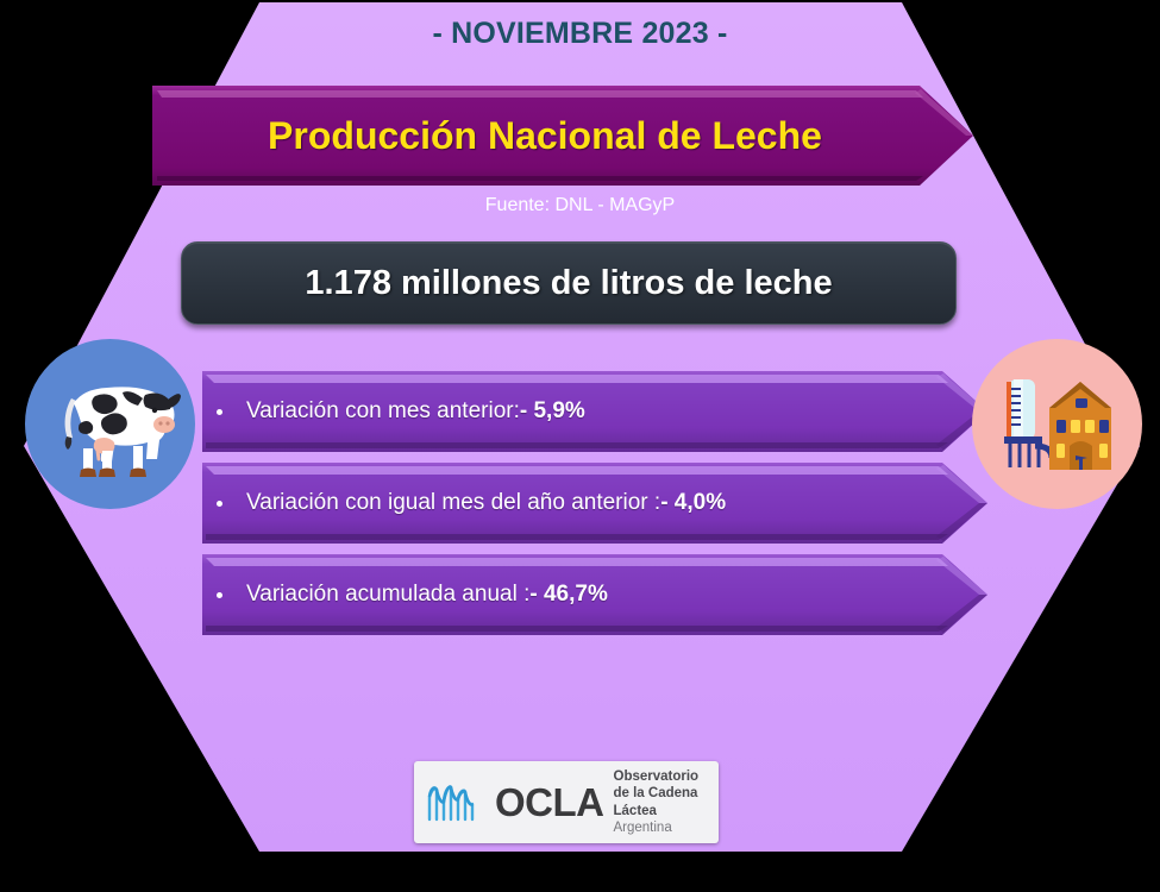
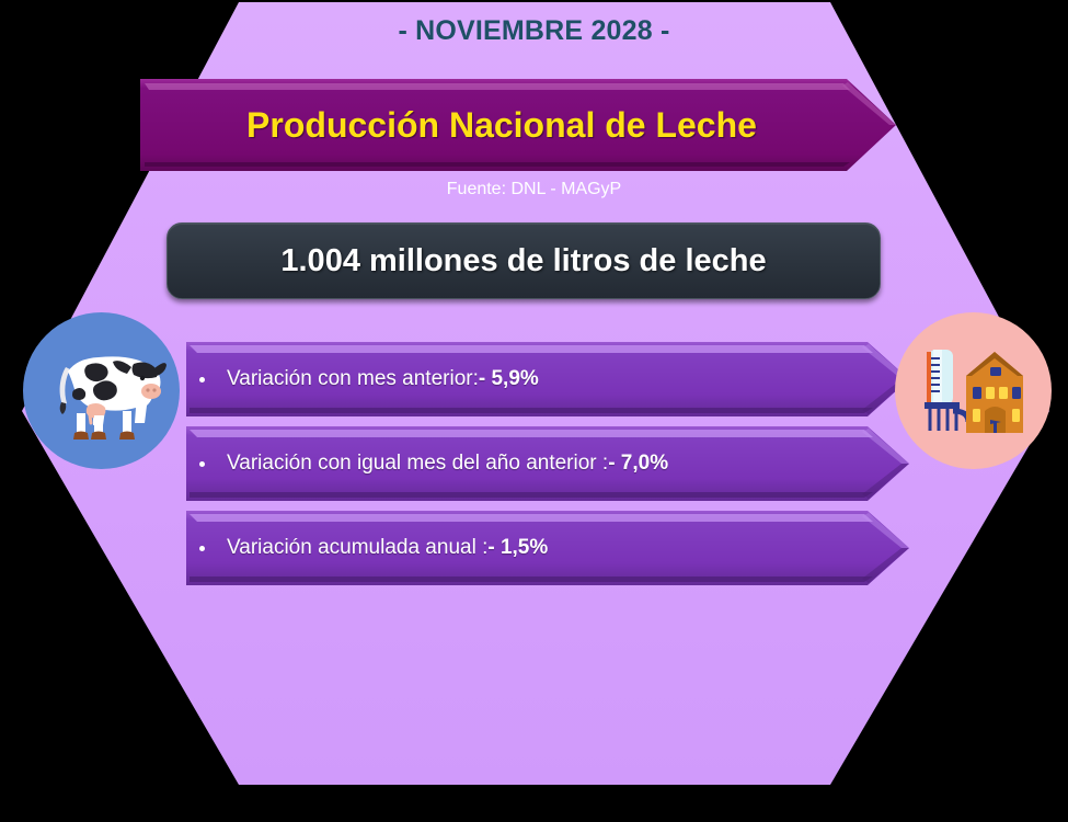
- - NOVIEMBRE 2023 -
+ - NOVIEMBRE 2028 -
  Producción Nacional de Leche
  Fuente: DNL - MAGyP
- 1.178 millones de litros de leche
+ 1.004 millones de litros de leche
  Variación con mes anterior:
  - 5,9%
  Variación con igual mes del año anterior :
- - 4,0%
+ - 7,0%
  Variación acumulada anual :
- - 46,7%
+ - 1,5%
- OCLA
- Observatorio
- de la Cadena Láctea
- Argentina
